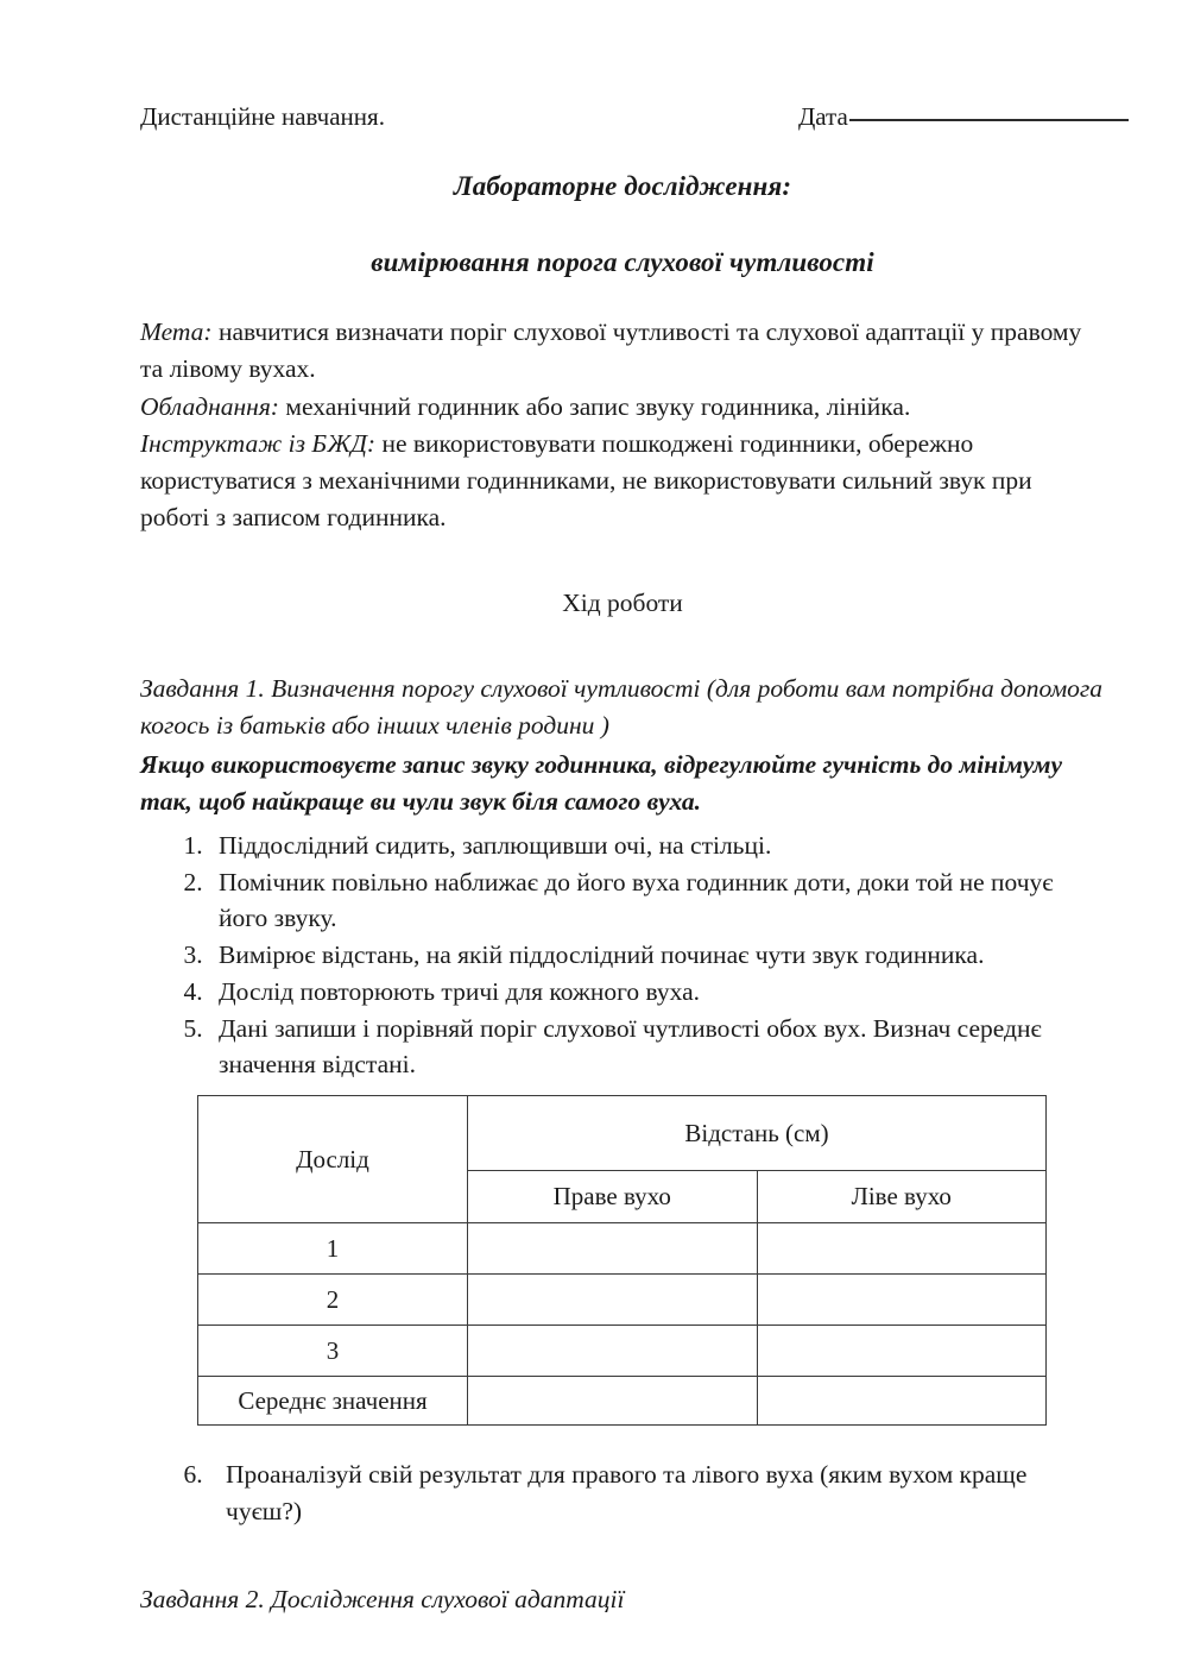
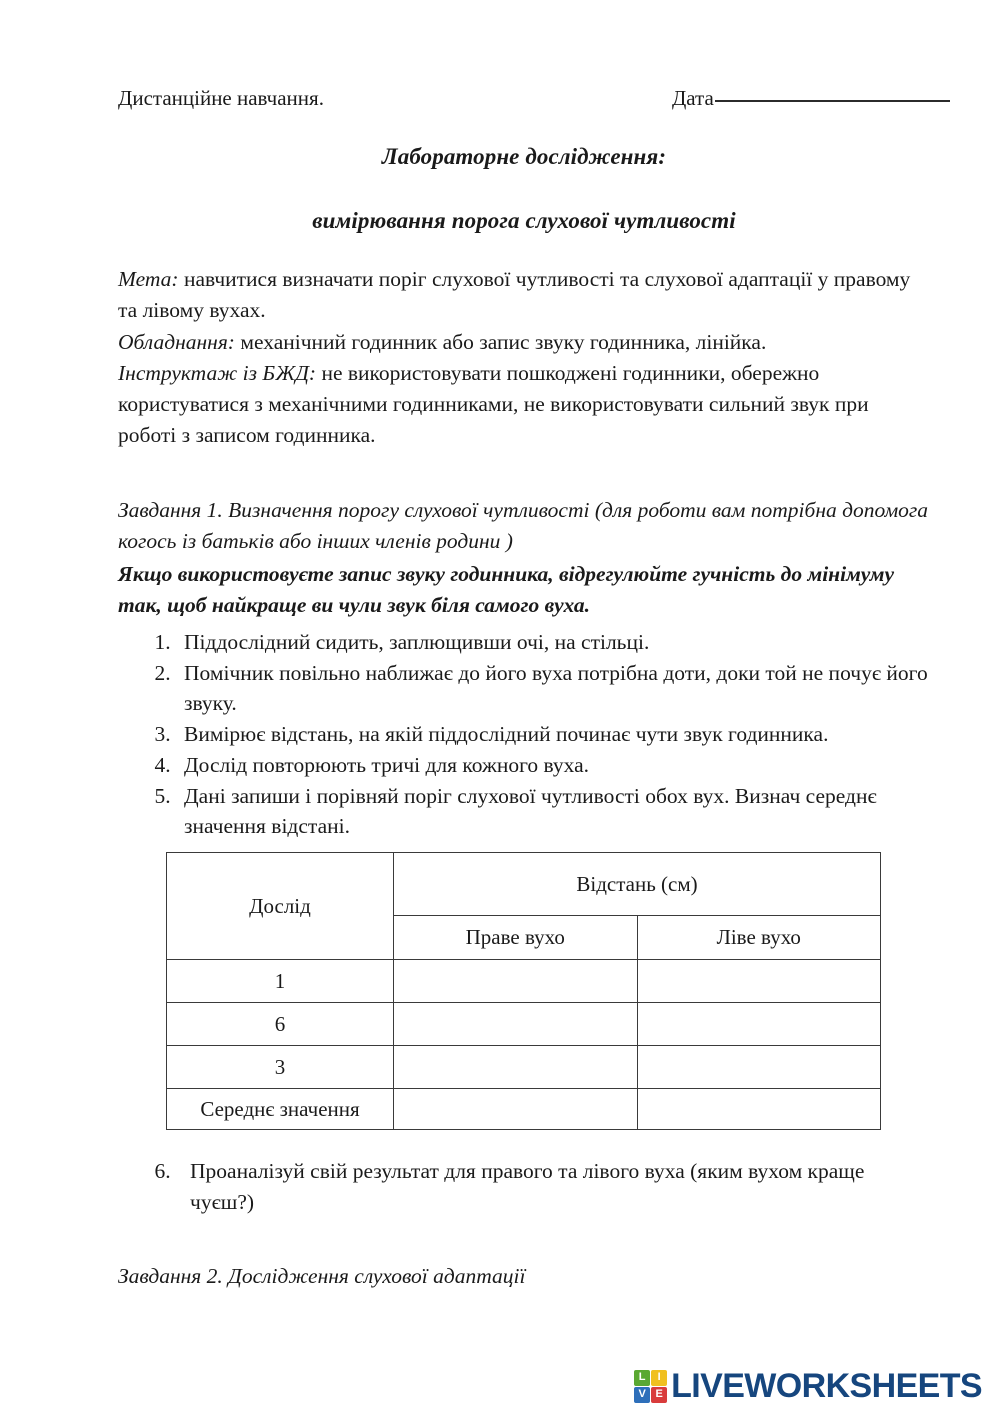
  Дистанційне навчання.
  Дата
  Лабораторне дослідження:
  вимірювання порога слухової чутливості
  Мета: навчитися визначати поріг слухової чутливості та слухової адаптації у правому та лівому вухах.
  Обладнання: механічний годинник або запис звуку годинника, лінійка.
  Інструктаж із БЖД: не використовувати пошкоджені годинники, обережно користуватися з механічними годинниками, не використовувати сильний звук при роботі з записом годинника.
- Хід роботи
  Завдання 1. Визначення порогу слухової чутливості (для роботи вам потрібна допомога когось із батьків або інших членів родини )
  Якщо використовуєте запис звуку годинника, відрегулюйте гучність до мінімуму так, щоб найкраще ви чули звук біля самого вуха.
  Піддослідний сидить, заплющивши очі, на стільці.
- Помічник повільно наближає до його вуха годинник доти, доки той не почує його звуку.
+ Помічник повільно наближає до його вуха потрібна доти, доки той не почує його звуку.
  Вимірює відстань, на якій піддослідний починає чути звук годинника.
  Дослід повторюють тричі для кожного вуха.
  Дані запиши і порівняй поріг слухової чутливості обох вух. Визнач середнє значення відстані.
  Дослід	Відстань (см)
  Праве вухо	Ліве вухо
  1
- 2
+ 6
  3
  Середнє значення
  Проаналізуй свій результат для правого та лівого вуха (яким вухом краще чуєш?)
  Завдання 2. Дослідження слухової адаптації
+ L
+ I
+ V
+ E
+ LIVEWORKSHEETS
